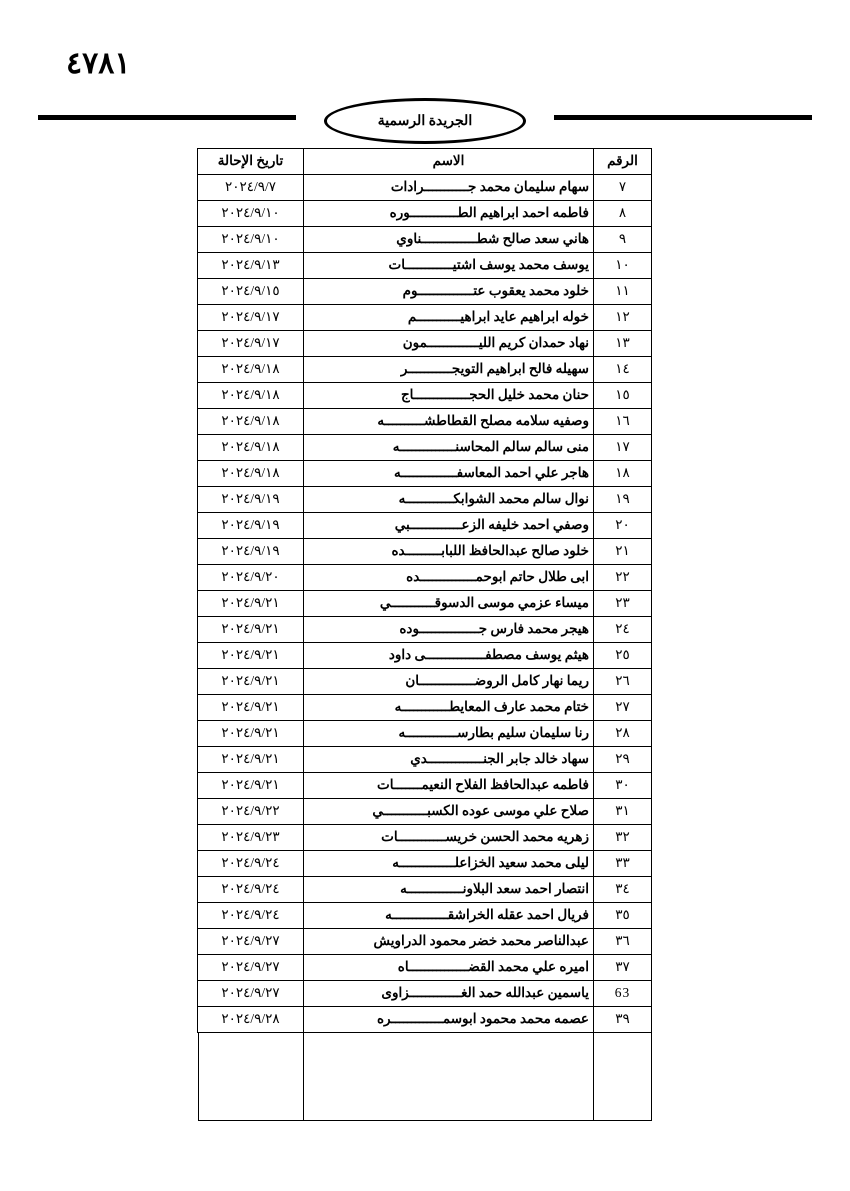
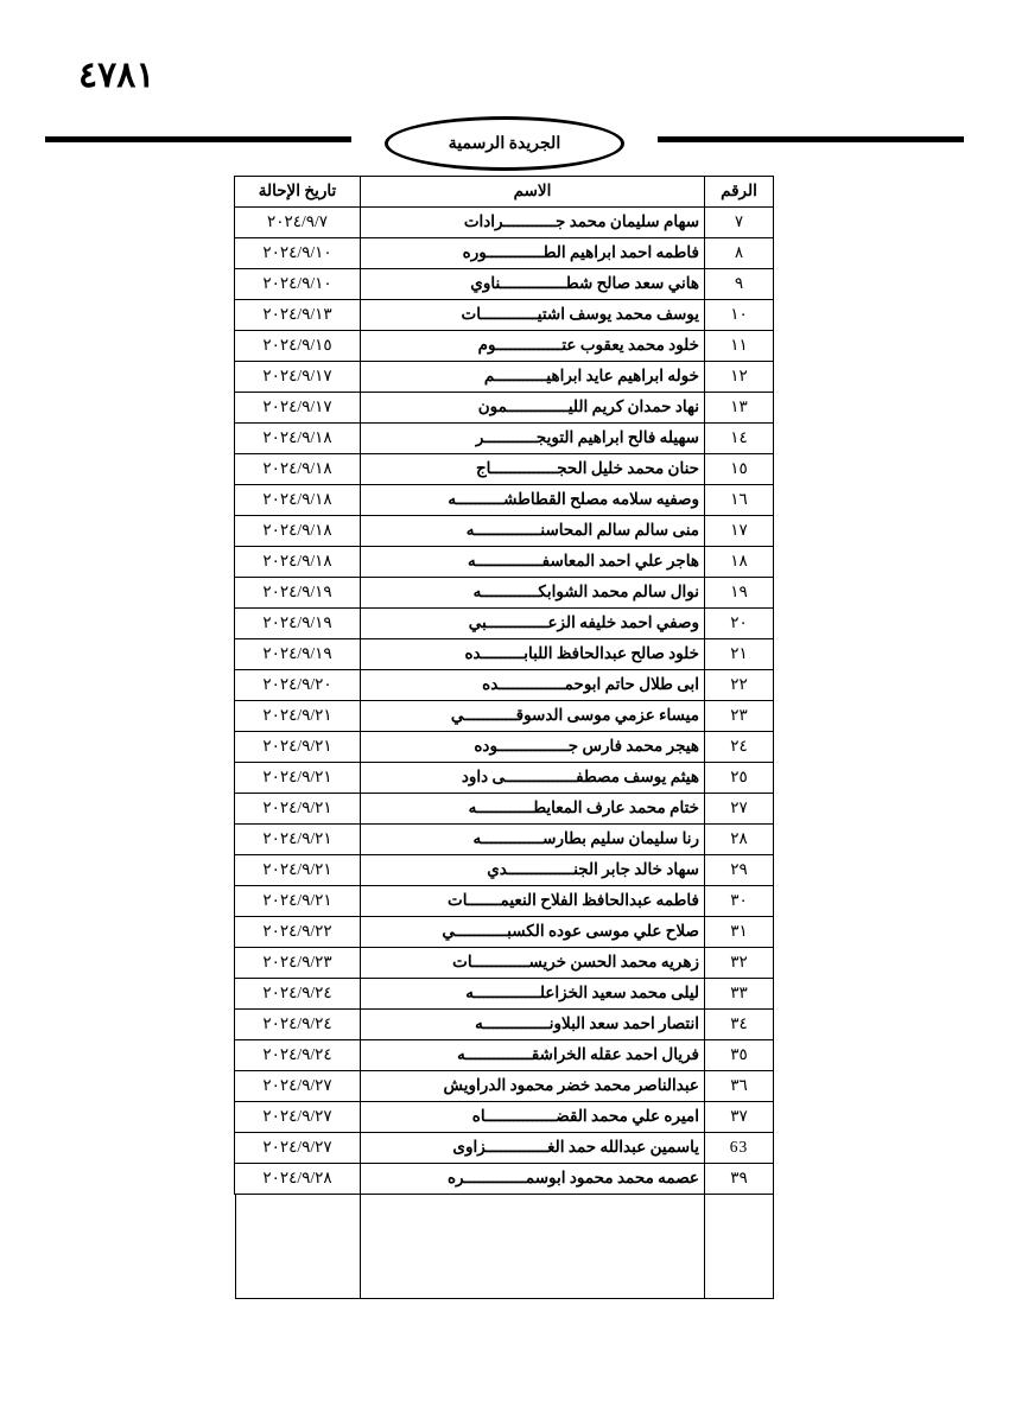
  ٤٧٨١
  الجريدة الرسمية
  الرقم	الاسم	تاريخ الإحالة
  ٧	سهام سليمان محمد جـــــــــــرادات	٢٠٢٤/٩/٧
  ٨	فاطمه احمد ابراهيم الطــــــــــــوره	٢٠٢٤/٩/١٠
  ٩	هاني سعد صالح شطــــــــــــــناوي	٢٠٢٤/٩/١٠
  ١٠	يوسف محمد يوسف اشتيــــــــــــات	٢٠٢٤/٩/١٣
  ١١	خلود محمد يعقوب عتــــــــــــــوم	٢٠٢٤/٩/١٥
  ١٢	خوله ابراهيم عايد ابراهيـــــــــــم	٢٠٢٤/٩/١٧
  ١٣	نهاد حمدان كريم الليـــــــــــــمون	٢٠٢٤/٩/١٧
  ١٤	سهيله فالح ابراهيم التويجـــــــــــر	٢٠٢٤/٩/١٨
  ١٥	حنان محمد خليل الحجــــــــــــــاج	٢٠٢٤/٩/١٨
  ١٦	وصفيه سلامه مصلح القطاطشــــــــــه	٢٠٢٤/٩/١٨
  ١٧	منى سالم سالم المحاسنــــــــــــــه	٢٠٢٤/٩/١٨
  ١٨	هاجر علي احمد المعاسفــــــــــــــه	٢٠٢٤/٩/١٨
  ١٩	نوال سالم محمد الشوابكــــــــــــه	٢٠٢٤/٩/١٩
  ٢٠	وصفي احمد خليفه الزعـــــــــــــبي	٢٠٢٤/٩/١٩
  ٢١	خلود صالح عبدالحافظ اللبابـــــــــده	٢٠٢٤/٩/١٩
  ٢٢	ابى طلال حاتم ابوحمــــــــــــــده	٢٠٢٤/٩/٢٠
  ٢٣	ميساء عزمي موسى الدسوقـــــــــــي	٢٠٢٤/٩/٢١
  ٢٤	هيجر محمد فارس جـــــــــــــــوده	٢٠٢٤/٩/٢١
  ٢٥	هيثم يوسف مصطفـــــــــــــــى داود	٢٠٢٤/٩/٢١
- ٢٦	ريما نهار كامل الروضــــــــــــــان	٢٠٢٤/٩/٢١
  ٢٧	ختام محمد عارف المعايطــــــــــــه	٢٠٢٤/٩/٢١
  ٢٨	رنا سليمان سليم بطارســـــــــــــه	٢٠٢٤/٩/٢١
  ٢٩	سهاد خالد جابر الجنــــــــــــــدي	٢٠٢٤/٩/٢١
  ٣٠	فاطمه عبدالحافظ الفلاح النعيمـــــــات	٢٠٢٤/٩/٢١
  ٣١	صلاح علي موسى عوده الكسبـــــــــــي	٢٠٢٤/٩/٢٢
  ٣٢	زهريه محمد الحسن خريســــــــــــات	٢٠٢٤/٩/٢٣
  ٣٣	ليلى محمد سعيد الخزاعلــــــــــــــه	٢٠٢٤/٩/٢٤
  ٣٤	انتصار احمد سعد البلاونــــــــــــــه	٢٠٢٤/٩/٢٤
  ٣٥	فريال احمد عقله الخراشقــــــــــــــه	٢٠٢٤/٩/٢٤
  ٣٦	عبدالناصر محمد خضر محمود الدراويش	٢٠٢٤/٩/٢٧
  ٣٧	اميره علي محمد القضـــــــــــــــاه	٢٠٢٤/٩/٢٧
  63	ياسمين عبدالله حمد الغـــــــــــــزاوى	٢٠٢٤/٩/٢٧
  ٣٩	عصمه محمد محمود ابوسمـــــــــــــره	٢٠٢٤/٩/٢٨
